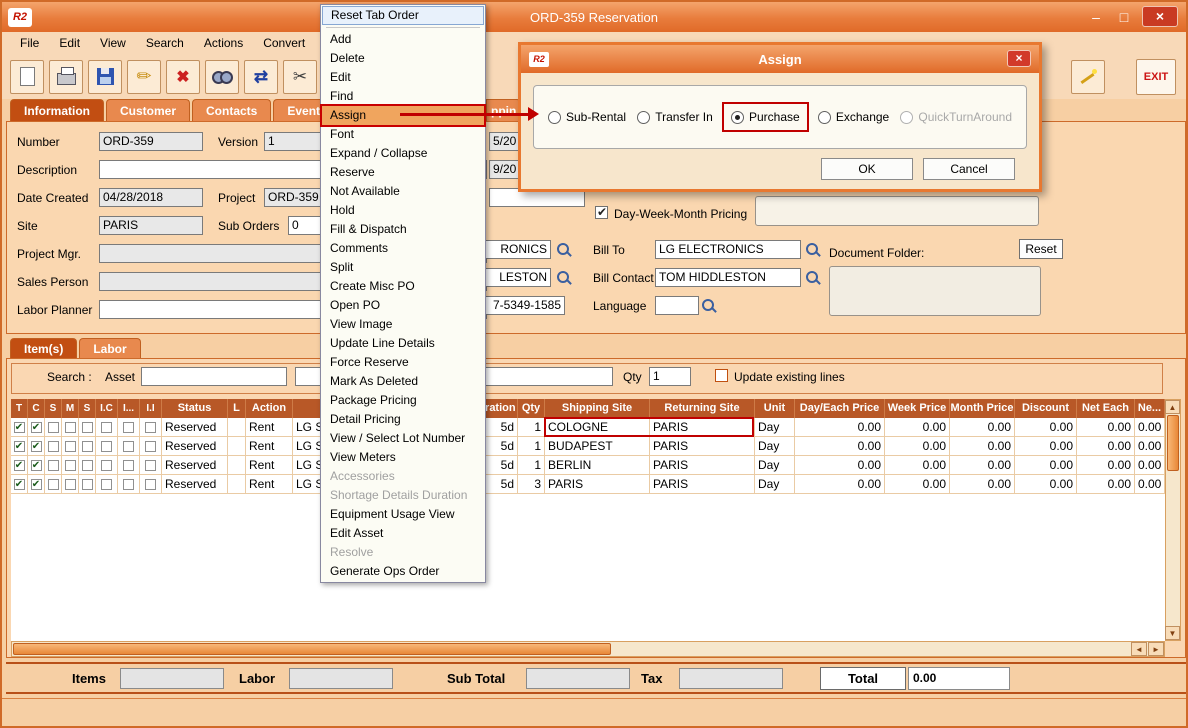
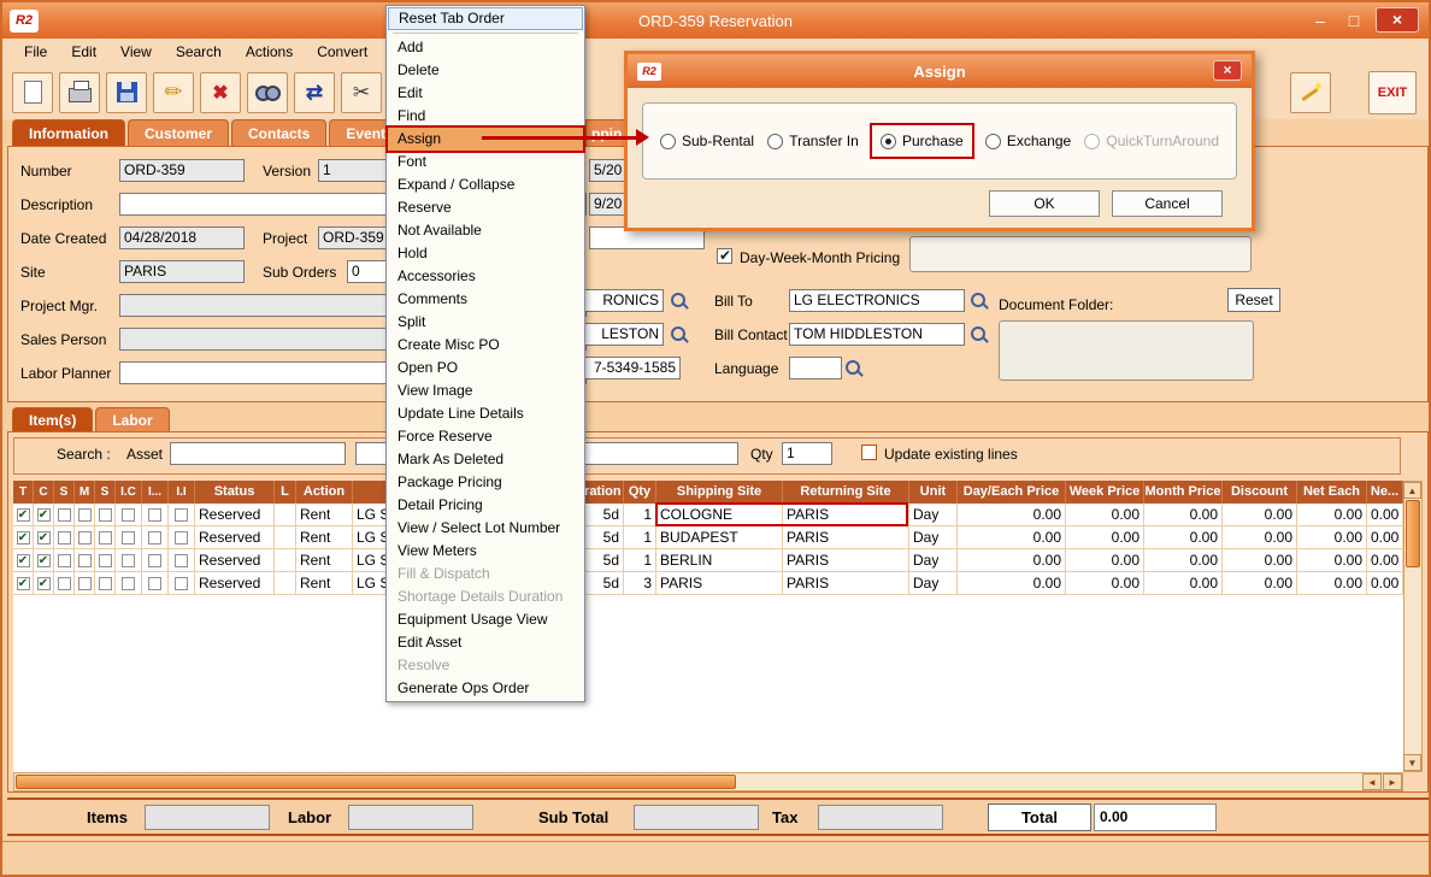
  ORD-359 Reservation
  R2
  –
  □
  ×
  File
  Edit
  View
  Search
  Actions
  Convert
  EXIT
  Information
  Customer
  Contacts
  Event
  ppin
  Number
  ORD-359
  Version
  1
  Description
  Date Created
  04/28/2018
  Project
  ORD-359
  Site
  PARIS
  Sub Orders
  0
  Project Mgr.
  Sales Person
  Labor Planner
  5/20
  9/20
  Day-Week-Month Pricing
  RONICS
  Bill To
  LG ELECTRONICS
  Document Folder:
  Reset
  LESTON
  Bill Contact
  TOM HIDDLESTON
  7-5349-1585
  Language
  Item(s)
  Labor
  Search :
  Asset
  Qty
  1
  Update existing lines
  T
  C
  S
  M
  S
  I.C
  I...
  I.I
  Status
  L
  Action
  ration
  Qty
  Shipping Site
  Returning Site
  Unit
  Day/Each Price
  Week Price
  Month Price
  Discount
  Net Each
  Ne...
  ✔
  ✔
  Reserved
  Rent
  5d
  1
  COLOGNE
  PARIS
  Day
  0.00
  0.00
  0.00
  0.00
  0.00
  0.00
  ✔
  ✔
  Reserved
  Rent
  5d
  1
  BUDAPEST
  PARIS
  Day
  0.00
  0.00
  0.00
  0.00
  0.00
  0.00
  ✔
  ✔
  Reserved
  Rent
  5d
  1
  BERLIN
  PARIS
  Day
  0.00
  0.00
  0.00
  0.00
  0.00
  0.00
  ✔
  ✔
  Reserved
  Rent
  5d
  3
  PARIS
  PARIS
  Day
  0.00
  0.00
  0.00
  0.00
  0.00
  0.00
  ◄
  ►
  ▲
  ▼
  Items
  Labor
  Sub Total
  Tax
  Total
  0.00
  Reset Tab Order
  Add
  Delete
  Edit
  Find
  Assign
  Font
  Expand / Collapse
  Reserve
  Not Available
  Hold
- Fill & Dispatch
+ Accessories
  Comments
  Split
  Create Misc PO
  Open PO
  View Image
  Update Line Details
  Force Reserve
  Mark As Deleted
  Package Pricing
  Detail Pricing
  View / Select Lot Number
  View Meters
- Accessories
+ Fill & Dispatch
  Shortage Details Duration
  Equipment Usage View
  Edit Asset
  Resolve
  Generate Ops Order
  Assign
  R2
  ×
  Sub-Rental
  Transfer In
  Purchase
  Exchange
  QuickTurnAround
  OK
  Cancel
